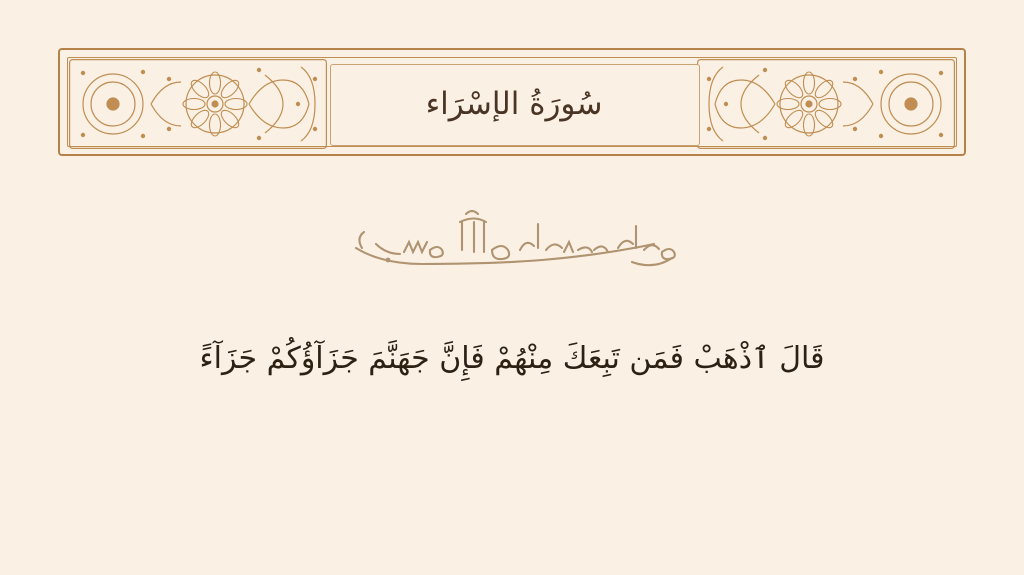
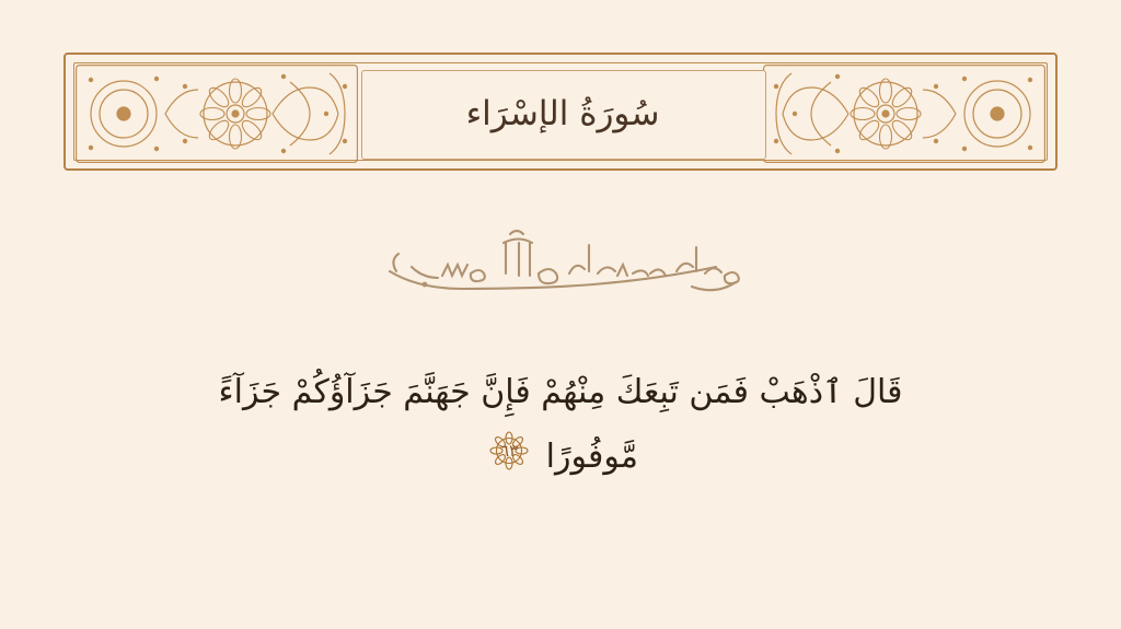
  سُورَةُ الإسْرَاء
  قَالَ ٱذْهَبْ فَمَن تَبِعَكَ مِنْهُمْ فَإِنَّ جَهَنَّمَ جَزَآؤُكُمْ جَزَآءً
+ مَّوفُورًا ٦٣
